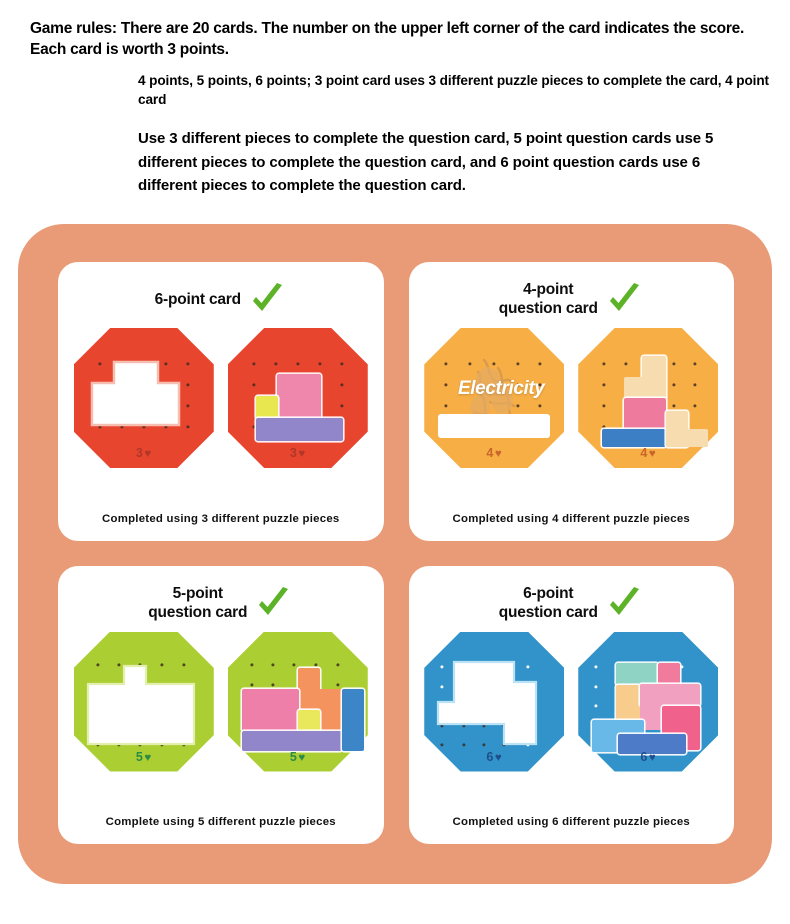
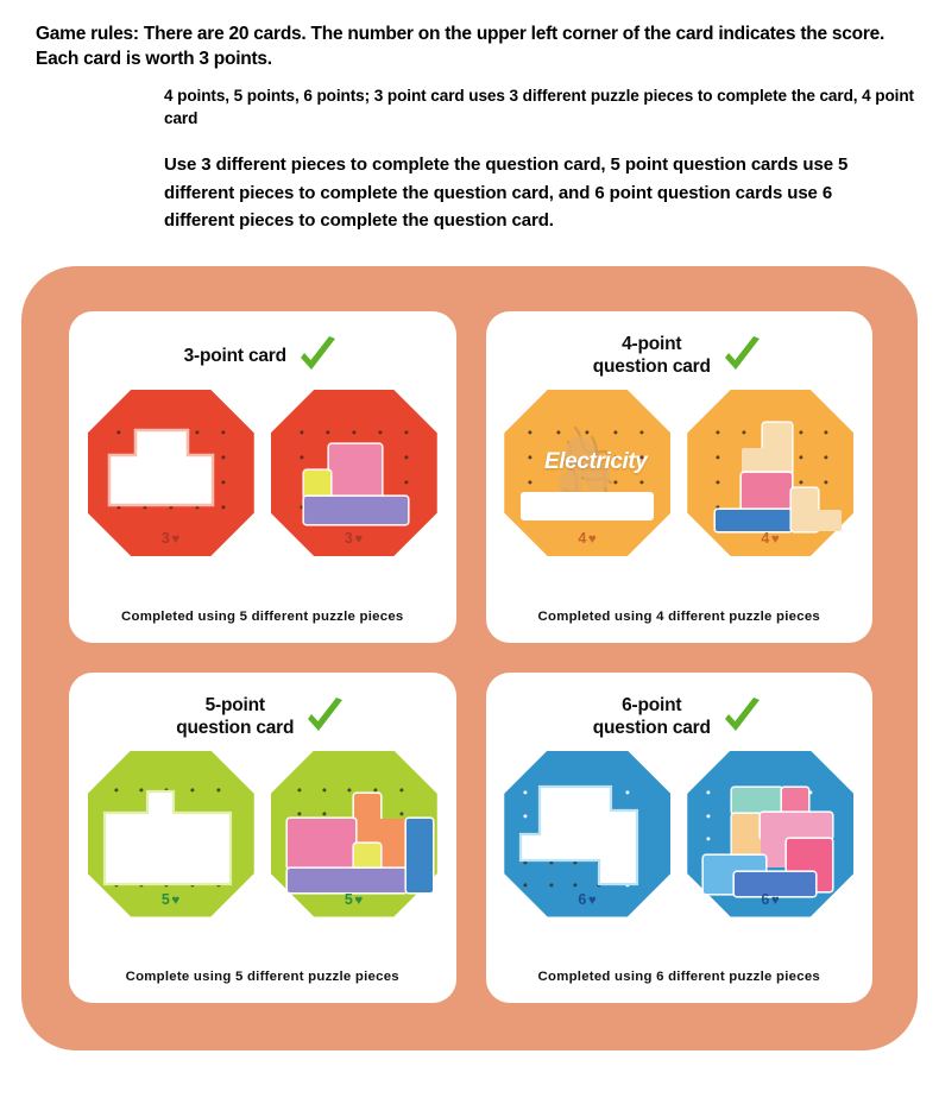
  Game rules: There are 20 cards. The number on the upper left corner of the card indicates the score. Each card is worth 3 points.
  4 points, 5 points, 6 points; 3 point card uses 3 different puzzle pieces to complete the card, 4 point card
  Use 3 different pieces to complete the question card, 5 point question cards use 5 different pieces to complete the question card, and 6 point question cards use 6 different pieces to complete the question card.
- 6-point card
+ 3-point card
  3♥
  3♥
- Completed using 3 different puzzle pieces
+ Completed using 5 different puzzle pieces
  4-point
  question card
  Electricity
  4♥
  4♥
  Completed using 4 different puzzle pieces
  5-point
  question card
  5♥
  5♥
  Complete using 5 different puzzle pieces
  6-point
  question card
  6♥
  6♥
  Completed using 6 different puzzle pieces
